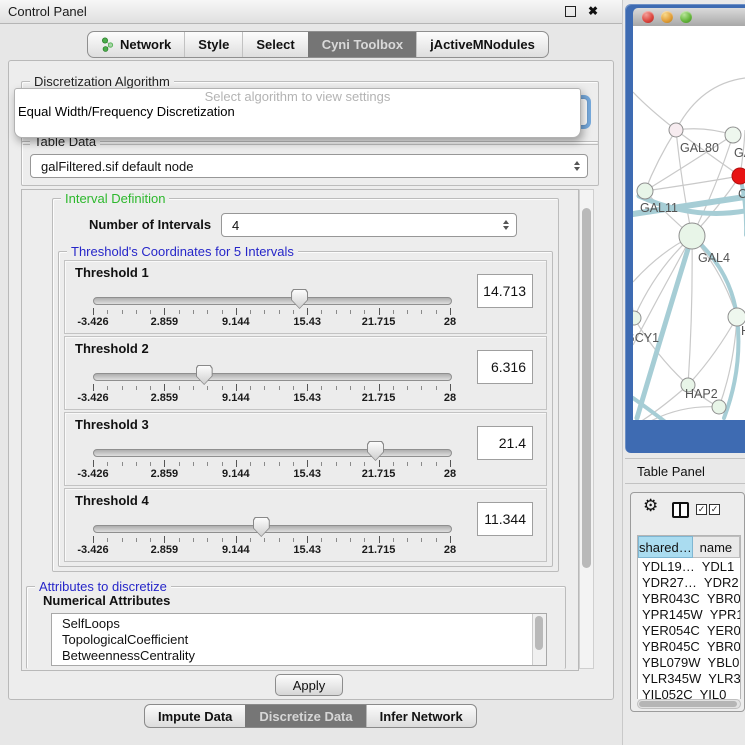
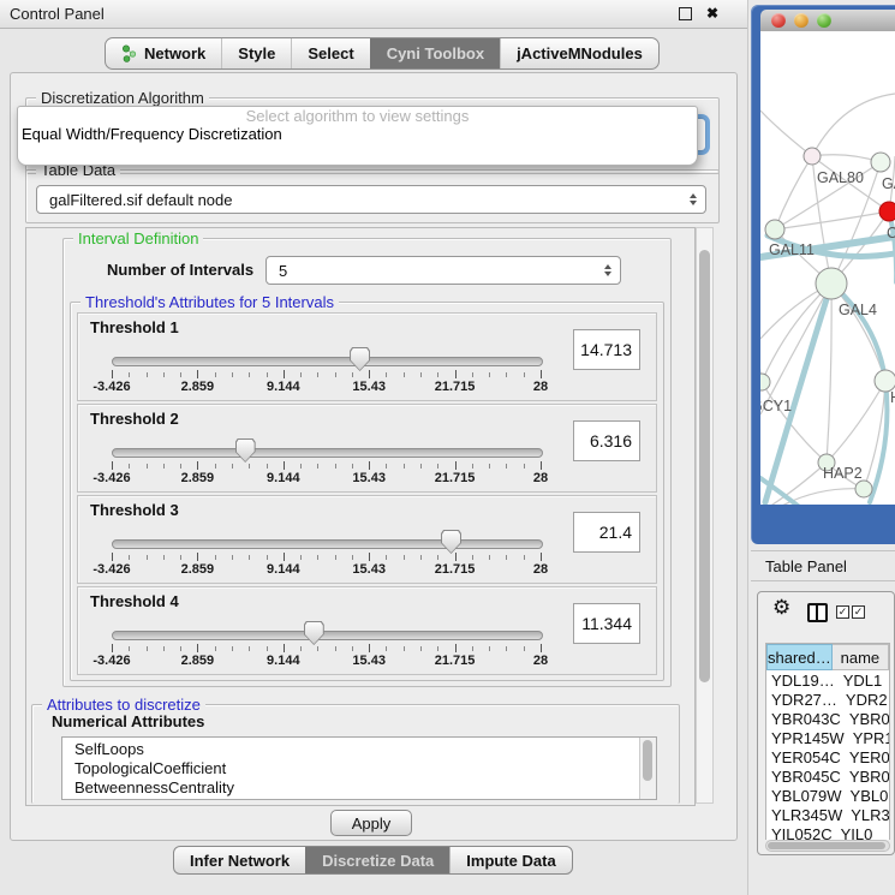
  Control Panel
  ✖
  Network
  Style
  Select
  Cyni Toolbox
  jActiveMNodules
  Discretization Algorithm
  Select algorithm to view settings
  Equal Width/Frequency Discretization
  Table Data
  galFiltered.sif default node
  Interval Definition
  Number of Intervals
- 4
+ 5
- Threshold's Coordinates for 5 Intervals
+ Threshold's Attributes for 5 Intervals
  Threshold 1
  -3.426
  2.859
  9.144
  15.43
  21.715
  28
  14.713
  Threshold 2
  -3.426
  2.859
  9.144
  15.43
  21.715
  28
  6.316
  Threshold 3
  -3.426
  2.859
  9.144
  15.43
  21.715
  28
  21.4
  Threshold 4
  -3.426
  2.859
  9.144
  15.43
  21.715
  28
  11.344
  Attributes to discretize
  Numerical Attributes
  SelfLoops
  TopologicalCoefficient
  BetweennessCentrality
  Apply
- Impute Data
+ Infer Network
  Discretize Data
- Infer Network
+ Impute Data
  GAL80
  C
  GAL11
  GAL4
  CY1
  HAP2
  Table Panel
  ⚙
  ✓
  ✓
  shared…
  name
  YDL19…
  YDL1
  YDR27…
  YDR2
  YBR043C
  YBR0
  YPR145W
  YPR
  YER054C
  YER0
  YBR045C
  YBR0
  YBL079W
  YBL0
  YLR345W
  YLR3
  YIL052C
  YIL0
